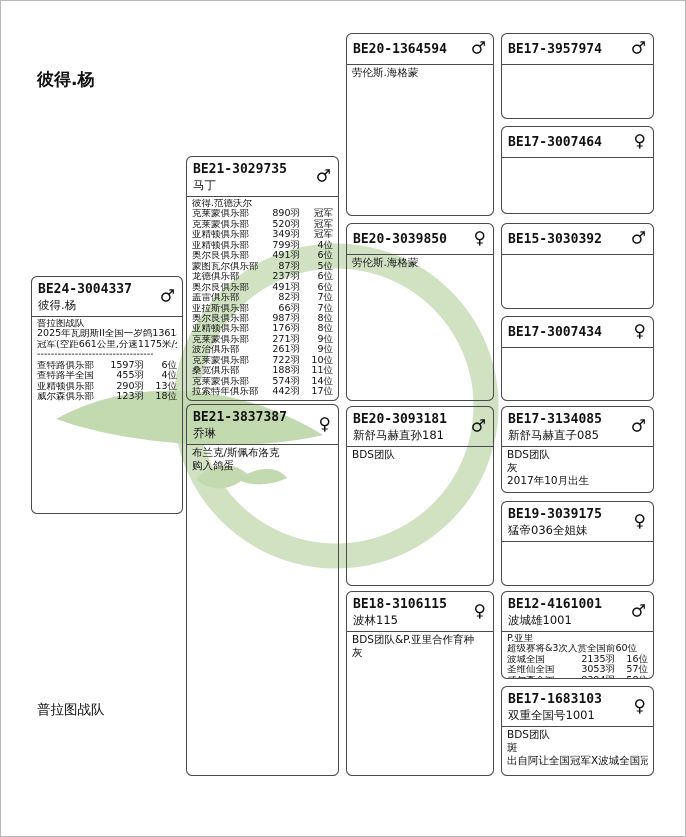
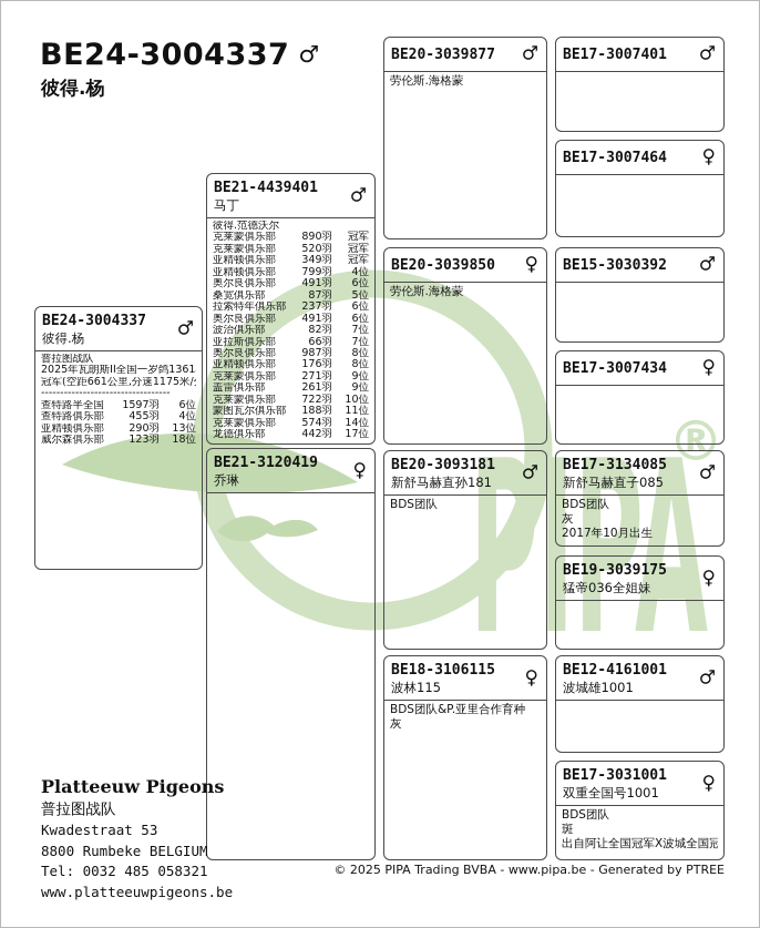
+ PIPA
+ ®
+ BE24-3004337 ♂
  彼得.杨
  BE24-3004337
  彼得.杨
  ♂
  普拉图战队
  2025年瓦朗斯II全国一岁鸽1361
  冠军(空距661公里,分速1175米/
  ----------------------------------
- 查特路俱乐部
+ 查特路半全国
  1597羽
  6位
- 查特路半全国
+ 查特路俱乐部
  455羽
  4位
  亚精顿俱乐部
  290羽
  13位
  威尔森俱乐部
  123羽
  18位
- BE21-3029735
+ BE21-4439401
  马丁
  ♂
  彼得.范德沃尔
  克莱蒙俱乐部
  890羽
  冠军
  克莱蒙俱乐部
  520羽
  冠军
  亚精顿俱乐部
  349羽
  冠军
  亚精顿俱乐部
  799羽
  4位
  奥尔良俱乐部
  491羽
  6位
- 蒙图瓦尔俱乐部
+ 桑宽俱乐部
  87羽
  5位
- 龙德俱乐部
+ 拉索特年俱乐部
  237羽
  6位
  奥尔良俱乐部
  491羽
  6位
- 盖雷俱乐部
+ 波治俱乐部
  82羽
  7位
  亚拉斯俱乐部
  66羽
  7位
  奥尔良俱乐部
  987羽
  8位
  亚精顿俱乐部
  176羽
  8位
  克莱蒙俱乐部
  271羽
  9位
- 波治俱乐部
+ 盖雷俱乐部
  261羽
  9位
  克莱蒙俱乐部
  722羽
  10位
- 桑宽俱乐部
+ 蒙图瓦尔俱乐部
  188羽
  11位
  克莱蒙俱乐部
  574羽
  14位
- 拉索特年俱乐部
+ 龙德俱乐部
  442羽
  17位
- BE21-3837387
+ BE21-3120419
  乔琳
  ♀
- 布兰克/斯佩布洛克
- 购入鸽蛋
- BE20-1364594
+ BE20-3039877
  ♂
  劳伦斯.海格蒙
  BE20-3039850
  ♀
  劳伦斯.海格蒙
  BE20-3093181
  新舒马赫直孙181
  ♂
  BDS团队
  BE18-3106115
  波林115
  ♀
  BDS团队&P.亚里合作育种
  灰
- BE17-3957974
+ BE17-3007401
  ♂
  BE17-3007464
  ♀
  BE15-3030392
  ♂
  BE17-3007434
  ♀
  BE17-3134085
  新舒马赫直子085
  ♂
  BDS团队
  灰
  2017年10月出生
  BE19-3039175
  猛帝036全姐妹
  ♀
  BE12-4161001
  波城雄1001
  ♂
- P.亚里
- 超级赛将&3次入赏全国前60位
- 波城全国
- 2135羽
- 16位
- 圣维仙全国
- 3053羽
- 57位
- BE17-1683103
+ BE17-3031001
  双重全国号1001
  ♀
  BDS团队
  斑
  出自阿让全国冠军X波城全国冠
+ Platteeuw Pigeons
  普拉图战队
+ Kwadestraat 53
+ 8800 Rumbeke BELGIUM
+ Tel: 0032 485 058321
+ www.platteeuwpigeons.be
+ © 2025 PIPA Trading BVBA - www.pipa.be - Generated by PTREE
